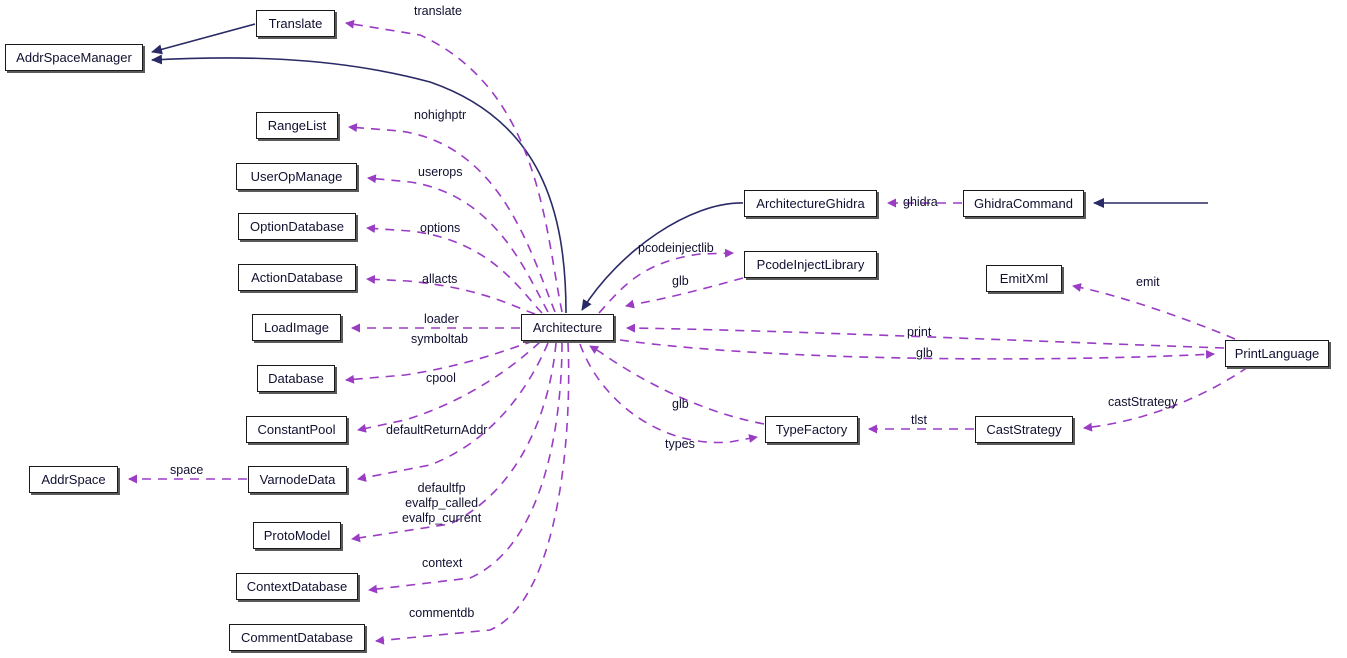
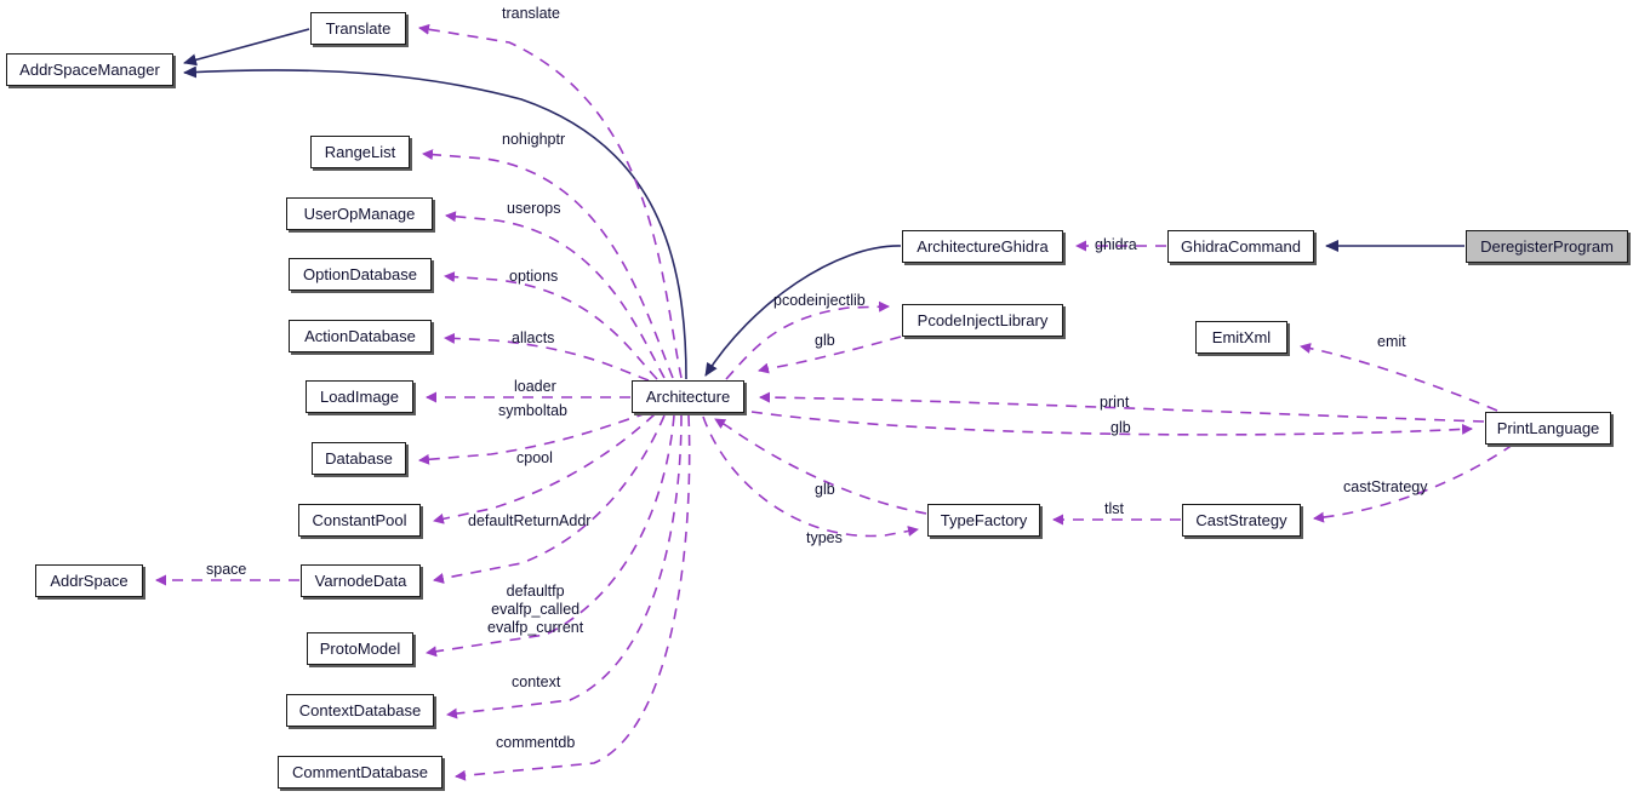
  AddrSpaceManager
  Translate
  RangeList
  UserOpManage
  OptionDatabase
  ActionDatabase
  LoadImage
  Database
  ConstantPool
  AddrSpace
  VarnodeData
  ProtoModel
  ContextDatabase
  CommentDatabase
  Architecture
  ArchitectureGhidra
  PcodeInjectLibrary
  GhidraCommand
+ DeregisterProgram
  EmitXml
  PrintLanguage
  TypeFactory
  CastStrategy
  translate
  nohighptr
  userops
  options
  allacts
  loader
  symboltab
  cpool
  defaultReturnAddr
  space
  defaultfp
  evalfp_called
  evalfp_current
  context
  commentdb
  pcodeinjectlib
  glb
  ghidra
  emit
  print
  glb
  glb
  types
  tlst
  castStrategy
